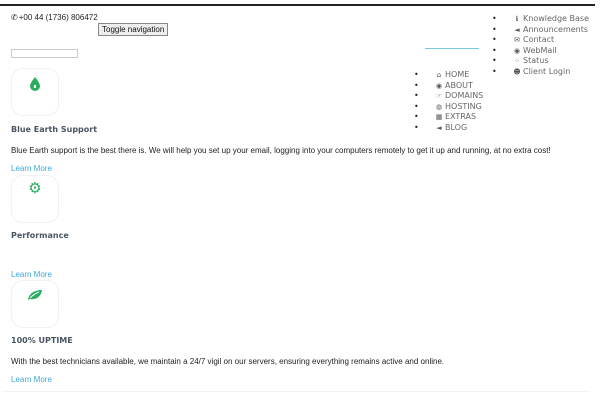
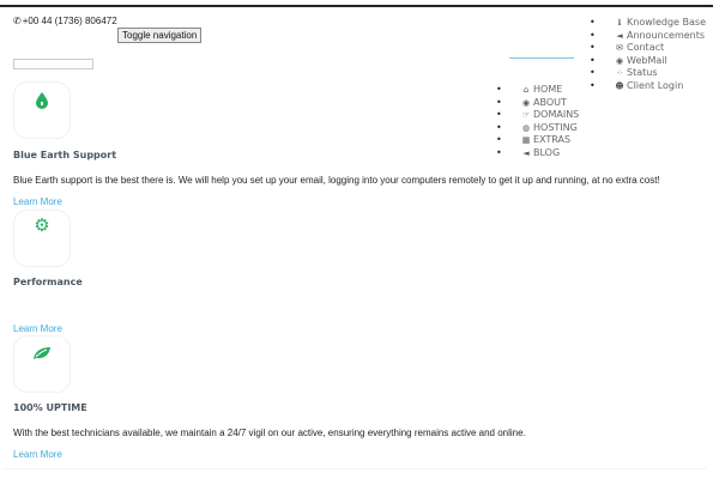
  ✆+00 44 (1736) 806472
  Toggle navigation
  •
  i Knowledge Base
  •
  ◄ Announcements
  •
  ✉ Contact
  •
  ◉ WebMail
  •
  ⁘ Status
  •
  ☻ Client Login
  •
  ⌂ HOME
  •
  ◉ ABOUT
  •
  ☞ DOMAINS
  •
  ◍ HOSTING
  •
  ▦ EXTRAS
  •
  ◄ BLOG
  Blue Earth Support
  Blue Earth support is the best there is. We will help you set up your email, logging into your computers remotely to get it up and running, at no extra cost!
  Learn More
  ⚙
  Performance
  Learn More
  100% UPTIME
- With the best technicians available, we maintain a 24/7 vigil on our servers, ensuring everything remains active and online.
+ With the best technicians available, we maintain a 24/7 vigil on our active, ensuring everything remains active and online.
  Learn More
